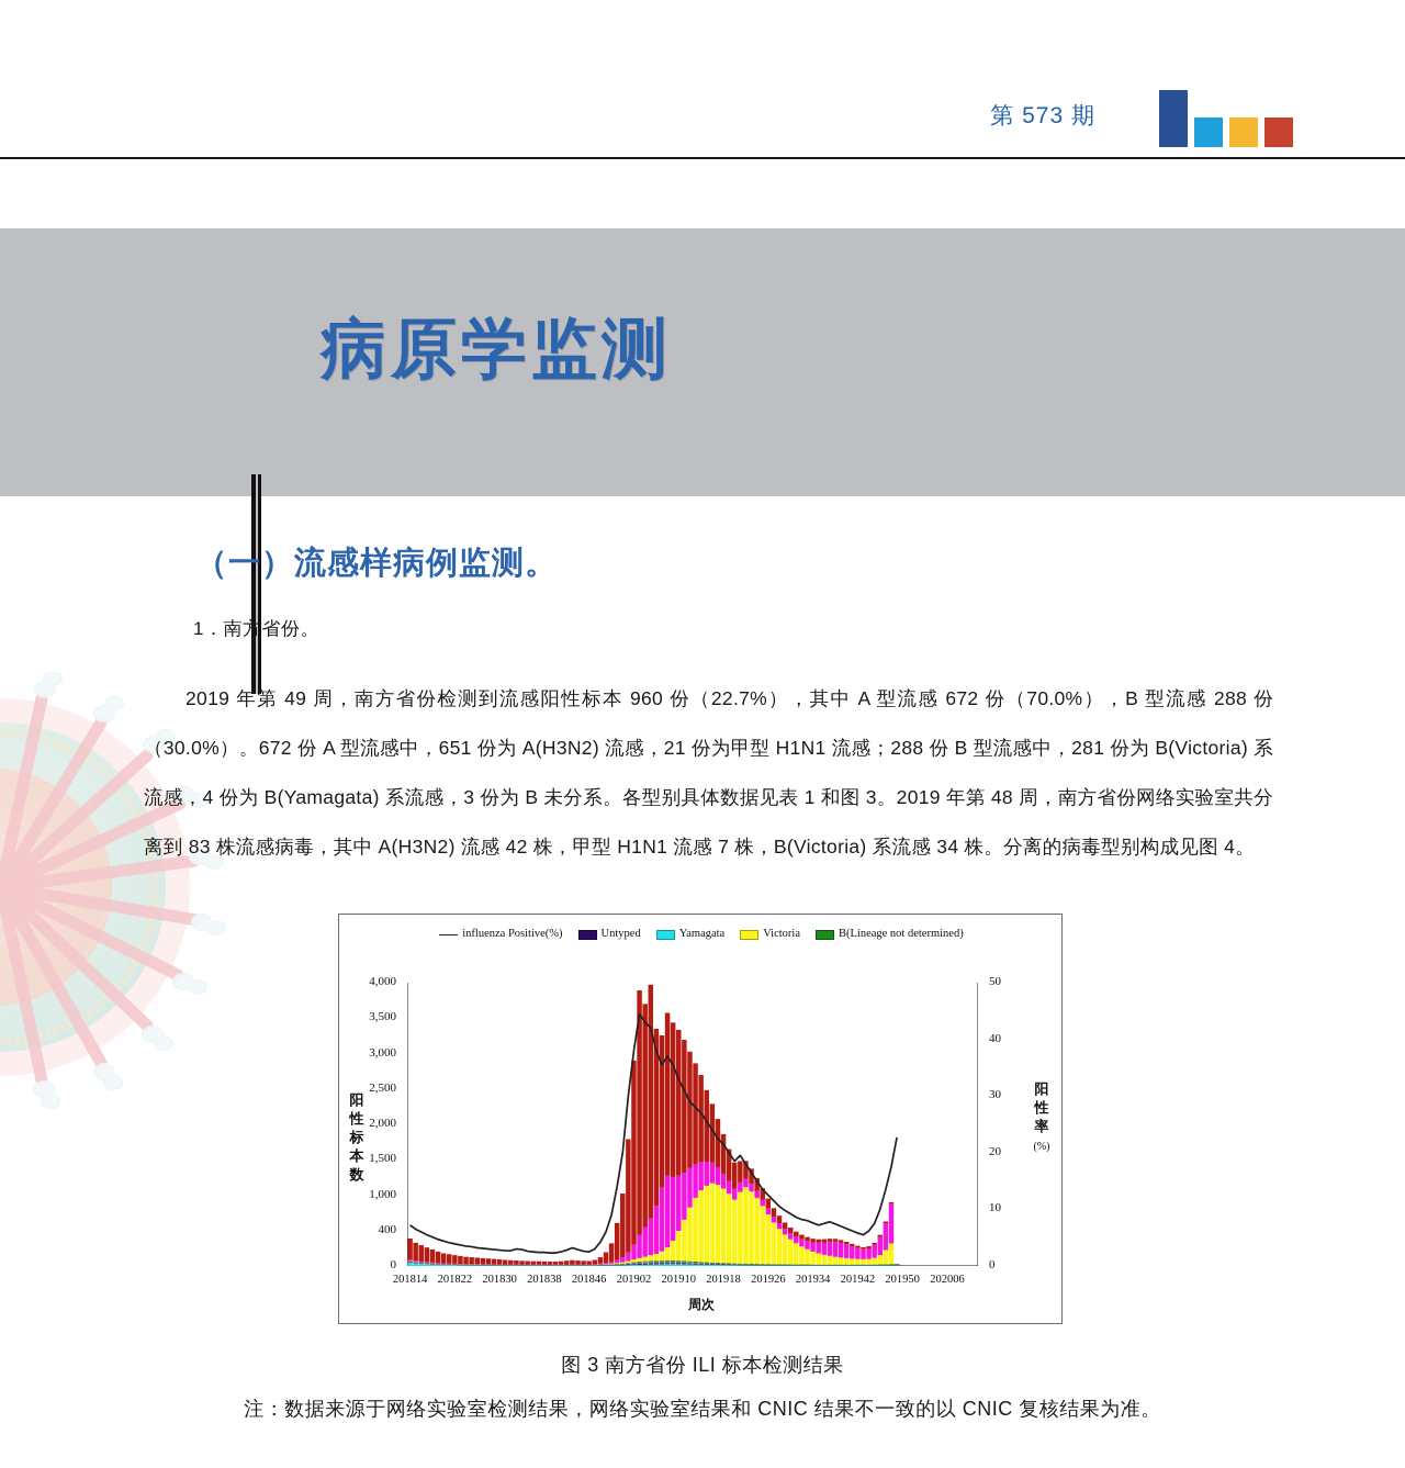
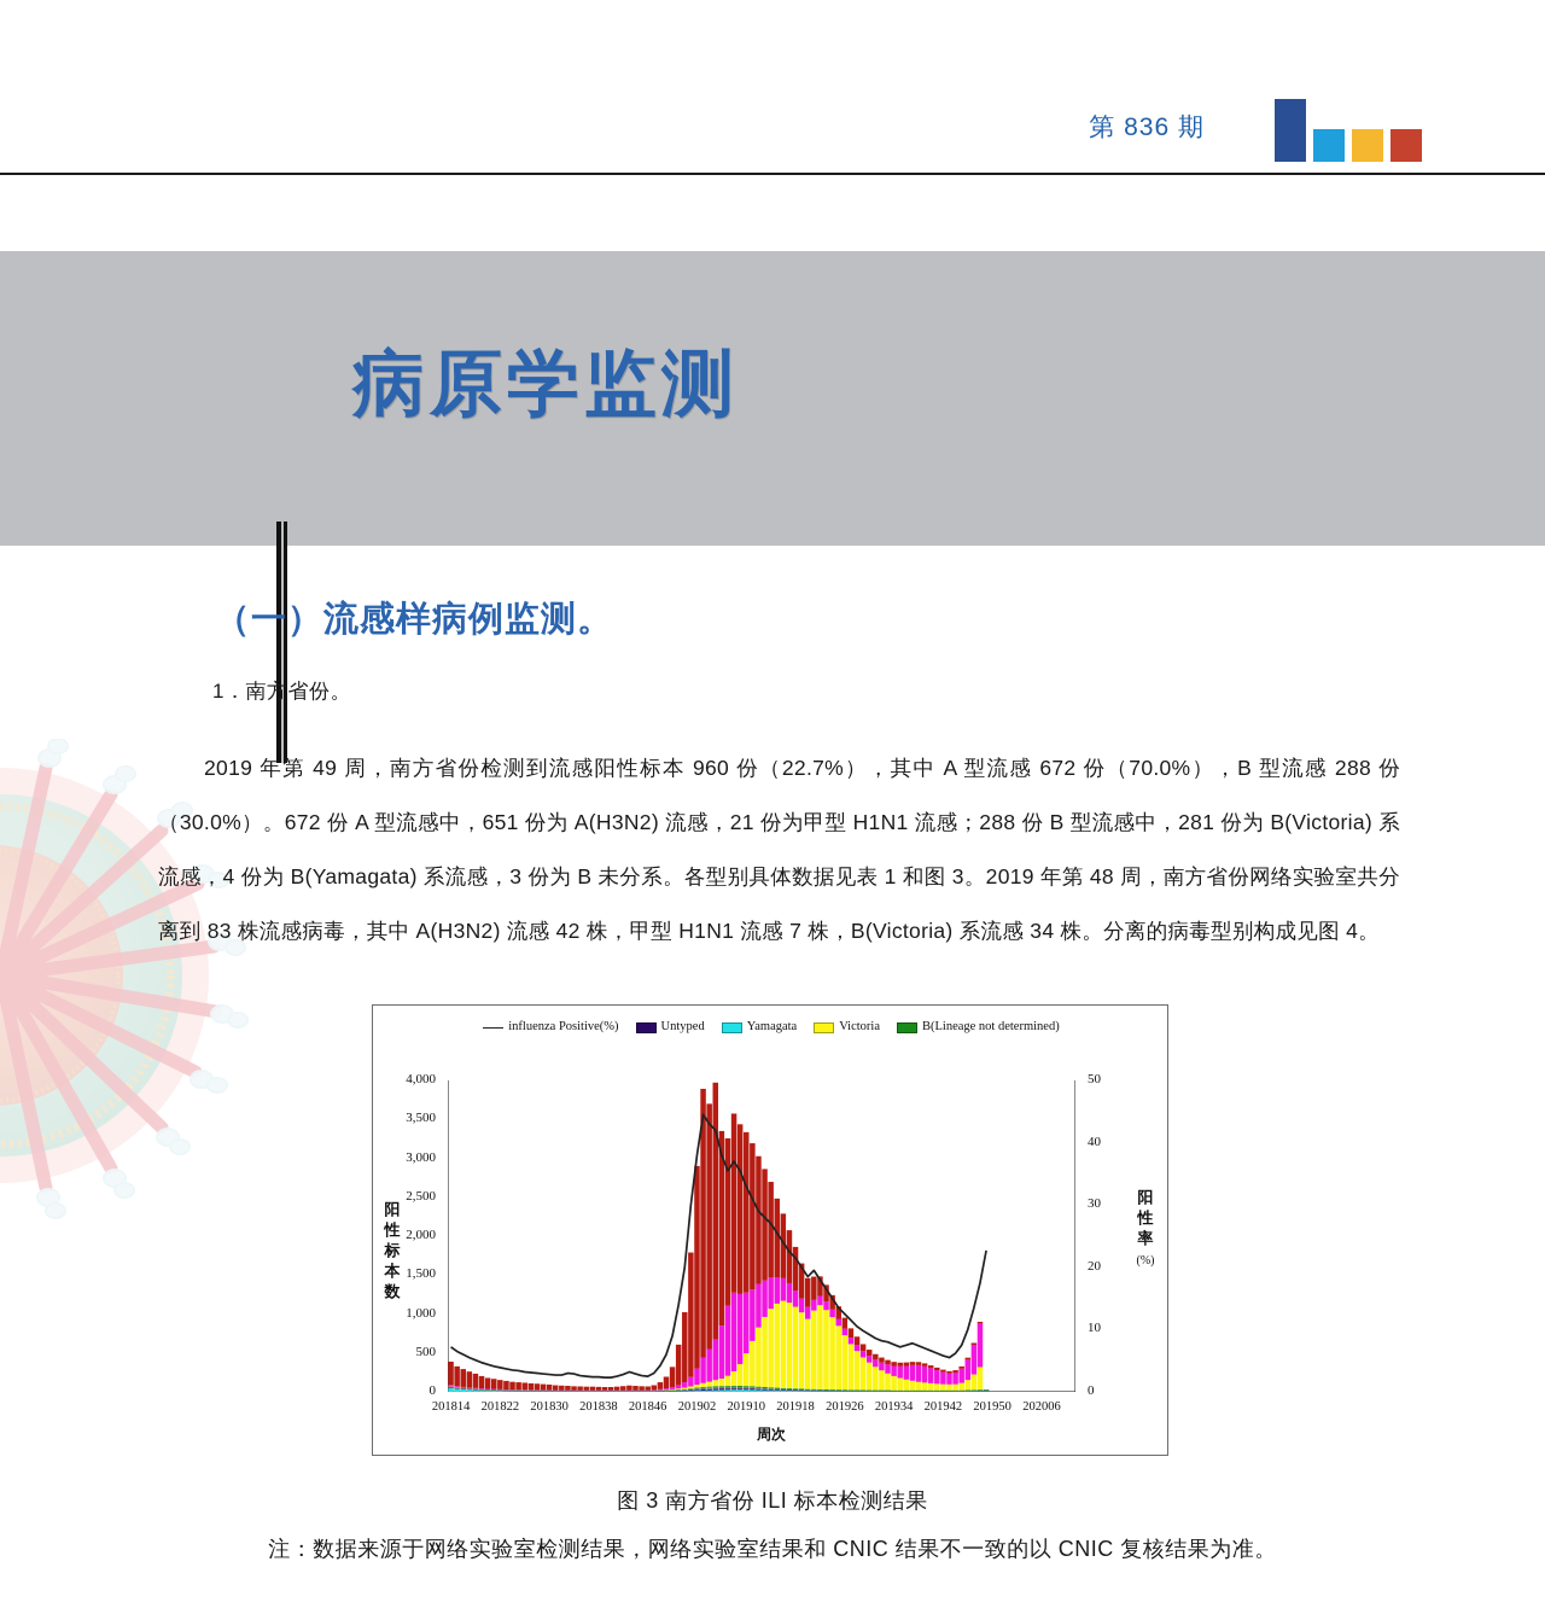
- 第 573 期
+ 第 836 期
  病原学监测
  （一）流感样病例监测。
  1．南方省份。
  2019 年第 49 周，南方省份检测到流感阳性标本 960 份（22.7%），其中 A 型流感 672 份（70.0%），B 型流感 288 份（30.0%）。672 份 A 型流感中，651 份为 A(H3N2) 流感，21 份为甲型 H1N1 流感；288 份 B 型流感中，281 份为 B(Victoria) 系流感，4 份为 B(Yamagata) 系流感，3 份为 B 未分系。各型别具体数据见表 1 和图 3。2019 年第 48 周，南方省份网络实验室共分离到 83 株流感病毒，其中 A(H3N2) 流感 42 株，甲型 H1N1 流感 7 株，B(Victoria) 系流感 34 株。分离的病毒型别构成见图 4。
  influenza Positive(%) Untyped Yamagata Victoria B(Lineage not determined)
  阳性标本数
  阳性率 (%)
  周次
  0
- 400
+ 500
  1,000
  1,500
  2,000
  2,500
  3,000
  3,500
  4,000
  0
  10
  20
  30
  40
  50
  201814
  201822
  201830
  201838
  201846
  201902
  201910
  201918
  201926
  201934
  201942
  201950
  202006
  图 3 南方省份 ILI 标本检测结果
  注：数据来源于网络实验室检测结果，网络实验室结果和 CNIC 结果不一致的以 CNIC 复核结果为准。
